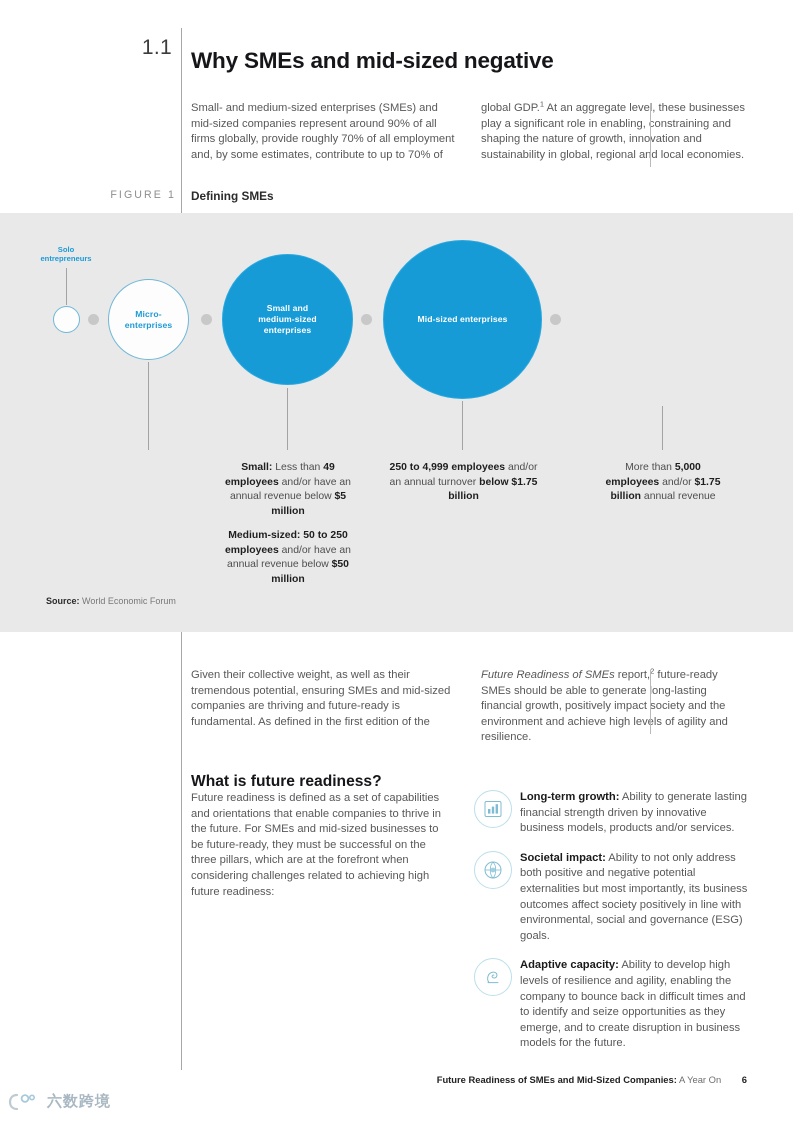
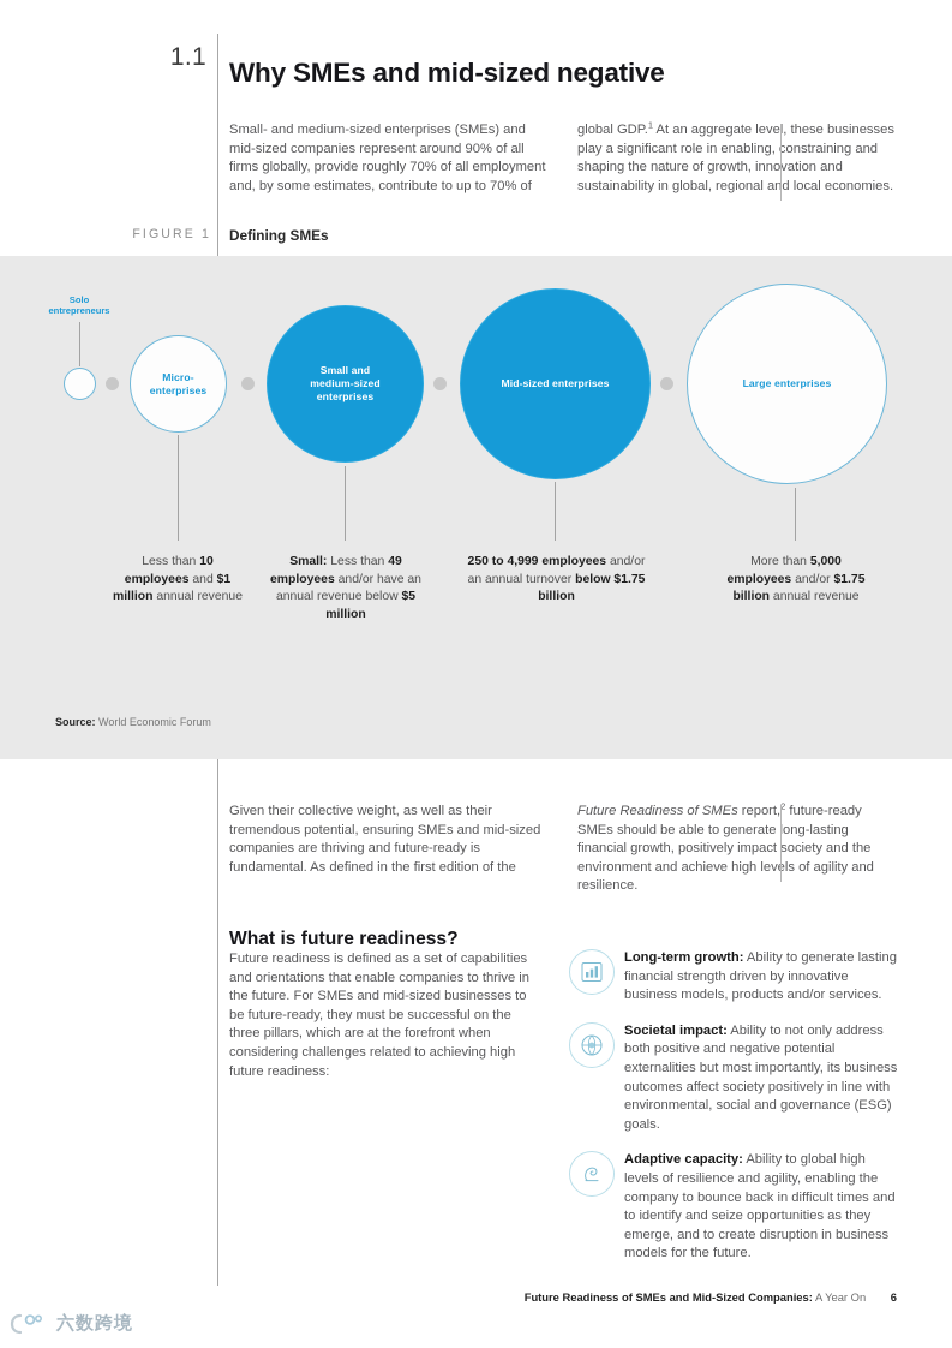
  1.1
  Why SMEs and mid-sized negative
  Small- and medium-sized enterprises (SMEs) and mid-sized companies represent around 90% of all firms globally, provide roughly 70% of all employment and, by some estimates, contribute to up to 70% of
  global GDP.1 At an aggregate level, these businesses play a significant role in enabling, constraining and shaping the nature of growth, innovation and sustainability in global, regional and local economies.
  FIGURE 1
  Defining SMEs
  Solo
  entrepreneurs
  Micro-
  enterprises
  Small and
  medium-sized
  enterprises
  Mid-sized enterprises
+ Large enterprises
+ Less than 10 employees and $1 million annual revenue
  Small: Less than 49 employees and/or have an annual revenue below $5 million
- Medium-sized: 50 to 250 employees and/or have an annual revenue below $50 million
  250 to 4,999 employees and/or an annual turnover below $1.75 billion
  More than 5,000 employees and/or $1.75 billion annual revenue
  Source: World Economic Forum
  Given their collective weight, as well as their tremendous potential, ensuring SMEs and mid-sized companies are thriving and future-ready is fundamental. As defined in the first edition of the
  Future Readiness of SMEs report,2 future-ready SMEs should be able to generateong-lasting financial growth, positively impact society and the environment and achieve high levls of agility and resilience.
  What is future readiness?
  Future readiness is defined as a set of capabilities and orientations that enable companies to thrive in the future. For SMEs and mid-sized businesses to be future-ready, they must be successful on the three pillars, which are at the forefront when considering challenges related to achieving high future readiness:
  Long-term growth: Ability to generate lasting financial strength driven by innovative business models, products and/or services.
  Societal impact: Ability to not only address both positive and negative potential externalities but most importantly, its business outcomes affect society positively in line with environmental, social and governance (ESG) goals.
- Adaptive capacity: Ability to develop high levels of resilience and agility, enabling the company to bounce back in difficult times and to identify and seize opportunities as they emerge, and to create disruption in business models for the future.
+ Adaptive capacity: Ability to global high levels of resilience and agility, enabling the company to bounce back in difficult times and to identify and seize opportunities as they emerge, and to create disruption in business models for the future.
  Future Readiness of SMEs and Mid-Sized Companies: A Year On 6
  六数跨境
